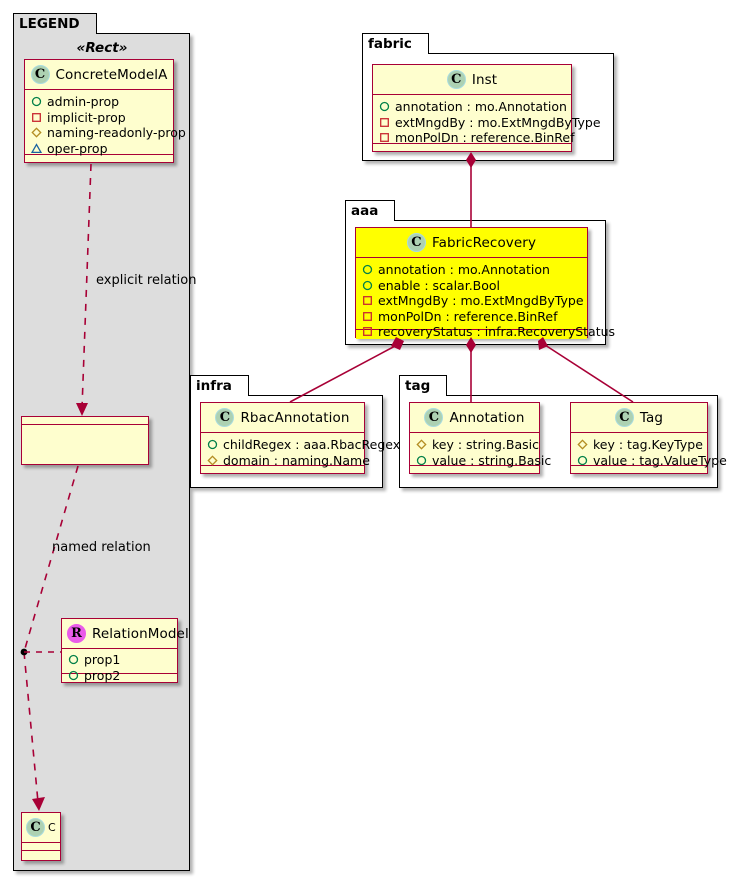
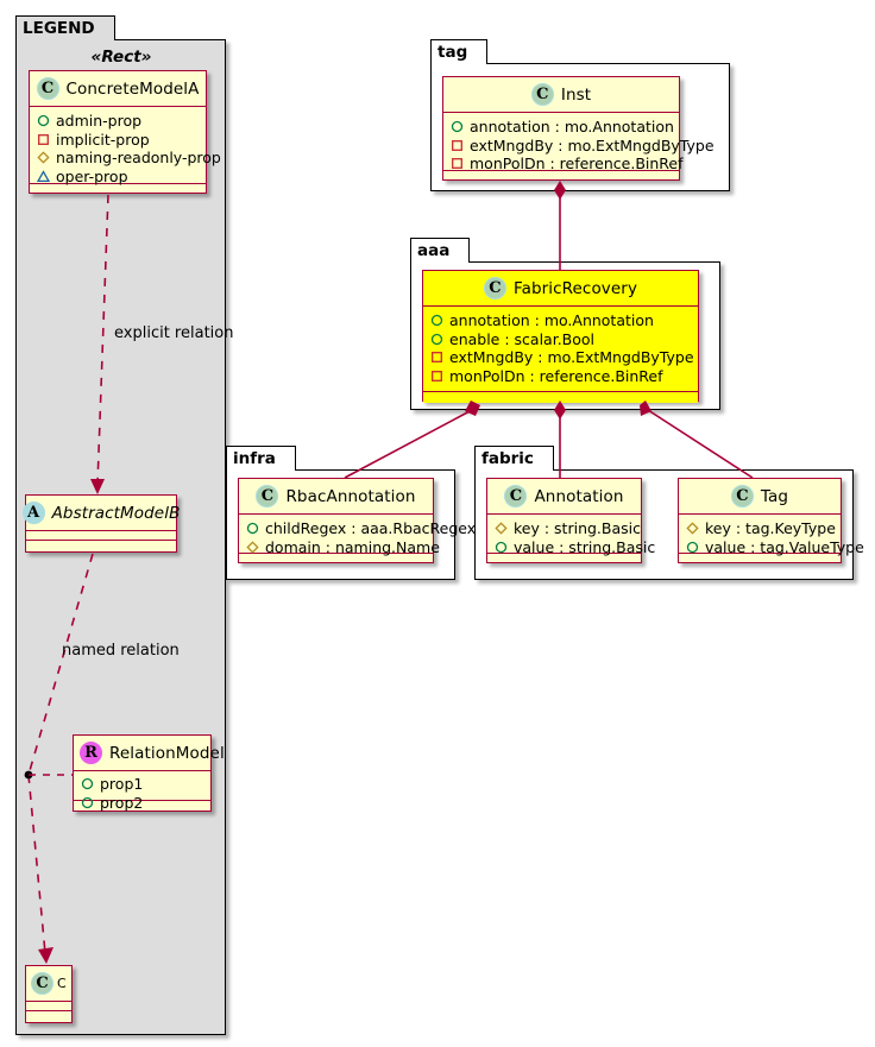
  LEGEND
  «Rect»
  C
  ConcreteModelA
  admin-prop
  implicit-prop
  naming-readonly-prop
  oper-prop
+ A
+ AbstractModelB
  R
  RelationModel
  prop1
  prop2
  C
  C
- fabric
+ tag
  C
  Inst
  annotation : mo.Annotation
  extMngdBy : mo.ExtMngdByType
  monPolDn : reference.BinRef
  aaa
  C
  FabricRecovery
  annotation : mo.Annotation
  enable : scalar.Bool
  extMngdBy : mo.ExtMngdByType
  monPolDn : reference.BinRef
- recoveryStatus : infra.RecoveryStatus
  infra
  C
  RbacAnnotation
  childRegex : aaa.RbacRegex
  domain : naming.Name
- tag
+ fabric
  C
  Annotation
  key : string.Basic
  value : string.Basic
  C
  Tag
  key : tag.KeyType
  value : tag.ValueType
  explicit relation
  named relation
